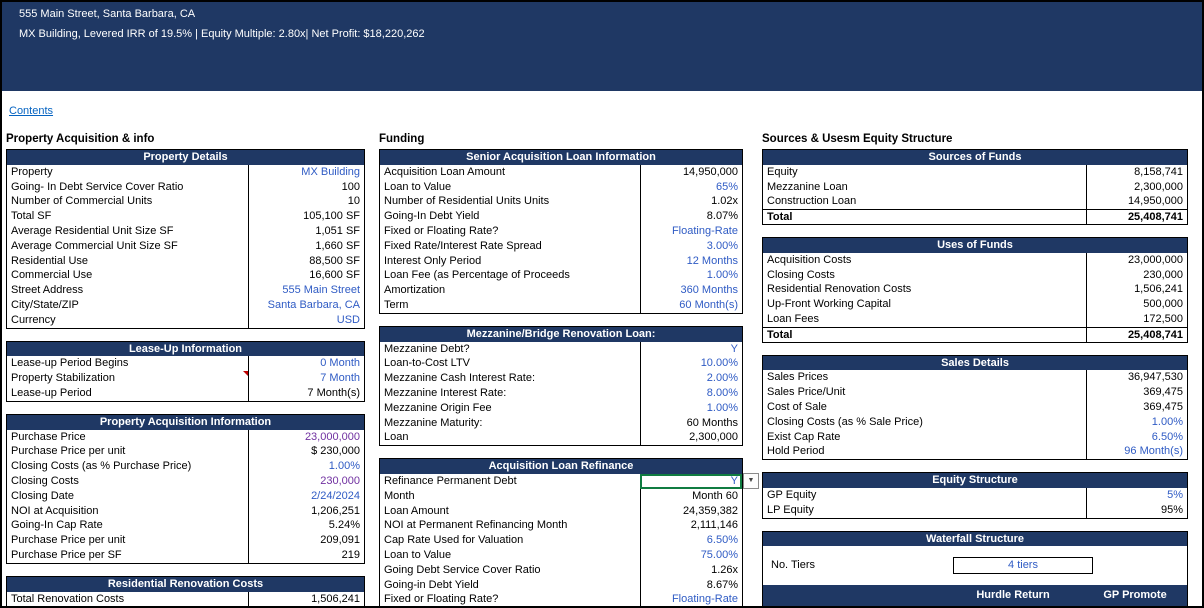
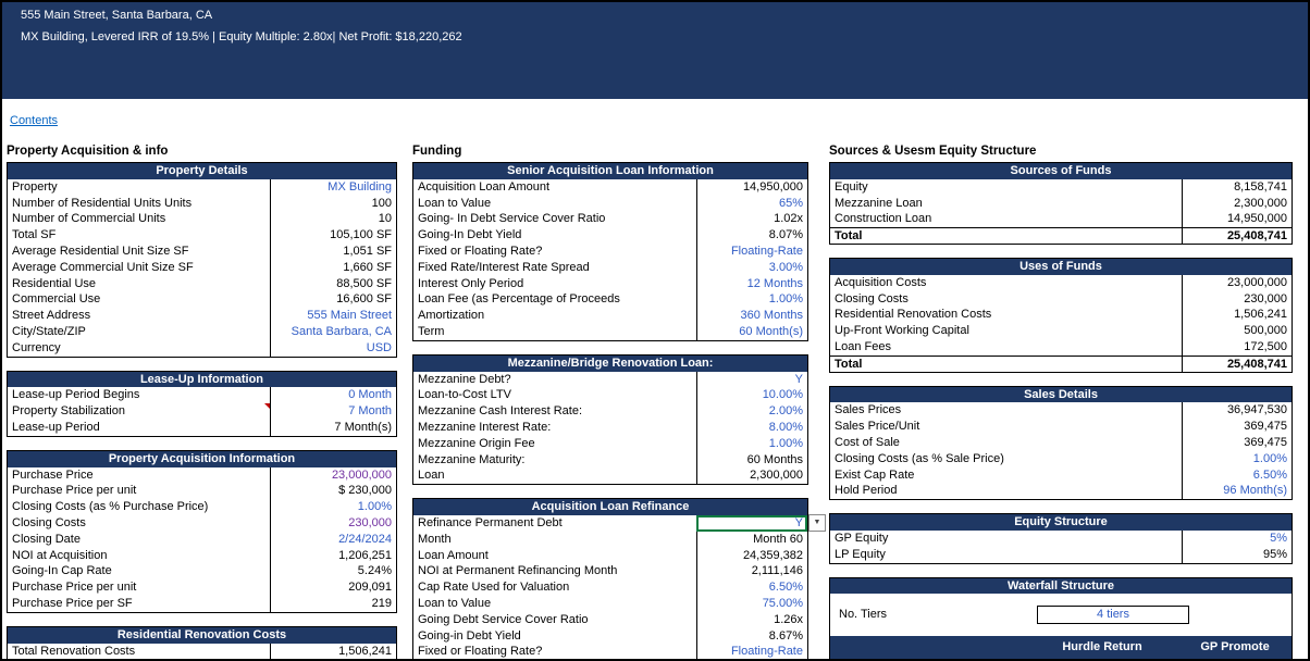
  555 Main Street, Santa Barbara, CA
  MX Building, Levered IRR of 19.5% | Equity Multiple: 2.80x| Net Profit: $18,220,262
  Contents
  Property Acquisition & info
  Property Details
  Property
  MX Building
- Going- In Debt Service Cover Ratio
+ Number of Residential Units Units
  100
  Number of Commercial Units
  10
  Total SF
  105,100 SF
  Average Residential Unit Size SF
  1,051 SF
  Average Commercial Unit Size SF
  1,660 SF
  Residential Use
  88,500 SF
  Commercial Use
  16,600 SF
  Street Address
  555 Main Street
  City/State/ZIP
  Santa Barbara, CA
  Currency
  USD
  Lease-Up Information
  Lease-up Period Begins
  0 Month
  Property Stabilization
  7 Month
  Lease-up Period
  7 Month(s)
  Property Acquisition Information
  Purchase Price
  23,000,000
  Purchase Price per unit
  $ 230,000
  Closing Costs (as % Purchase Price)
  1.00%
  Closing Costs
  230,000
  Closing Date
  2/24/2024
  NOI at Acquisition
  1,206,251
  Going-In Cap Rate
  5.24%
  Purchase Price per unit
  209,091
  Purchase Price per SF
  219
  Residential Renovation Costs
  Total Renovation Costs
  1,506,241
  Funding
  Senior Acquisition Loan Information
  Acquisition Loan Amount
  14,950,000
  Loan to Value
  65%
- Number of Residential Units Units
+ Going- In Debt Service Cover Ratio
  1.02x
  Going-In Debt Yield
  8.07%
  Fixed or Floating Rate?
  Floating-Rate
  Fixed Rate/Interest Rate Spread
  3.00%
  Interest Only Period
  12 Months
  Loan Fee (as Percentage of Proceeds
  1.00%
  Amortization
  360 Months
  Term
  60 Month(s)
  Mezzanine/Bridge Renovation Loan:
  Mezzanine Debt?
  Y
  Loan-to-Cost LTV
  10.00%
  Mezzanine Cash Interest Rate:
  2.00%
  Mezzanine Interest Rate:
  8.00%
  Mezzanine Origin Fee
  1.00%
  Mezzanine Maturity:
  60 Months
  Loan
  2,300,000
  Acquisition Loan Refinance
  Refinance Permanent Debt
  Y
  Month
  Month 60
  Loan Amount
  24,359,382
  NOI at Permanent Refinancing Month
  2,111,146
  Cap Rate Used for Valuation
  6.50%
  Loan to Value
  75.00%
  Going Debt Service Cover Ratio
  1.26x
  Going-in Debt Yield
  8.67%
  Fixed or Floating Rate?
  Floating-Rate
  Sources & Usesm Equity Structure
  Sources of Funds
  Equity
  8,158,741
  Mezzanine Loan
  2,300,000
  Construction Loan
  14,950,000
  Total
  25,408,741
  Uses of Funds
  Acquisition Costs
  23,000,000
  Closing Costs
  230,000
  Residential Renovation Costs
  1,506,241
  Up-Front Working Capital
  500,000
  Loan Fees
  172,500
  Total
  25,408,741
  Sales Details
  Sales Prices
  36,947,530
  Sales Price/Unit
  369,475
  Cost of Sale
  369,475
  Closing Costs (as % Sale Price)
  1.00%
  Exist Cap Rate
  6.50%
  Hold Period
  96 Month(s)
  Equity Structure
  GP Equity
  5%
  LP Equity
  95%
  Waterfall Structure
  No. Tiers
  4 tiers
  Hurdle Return
  GP Promote
